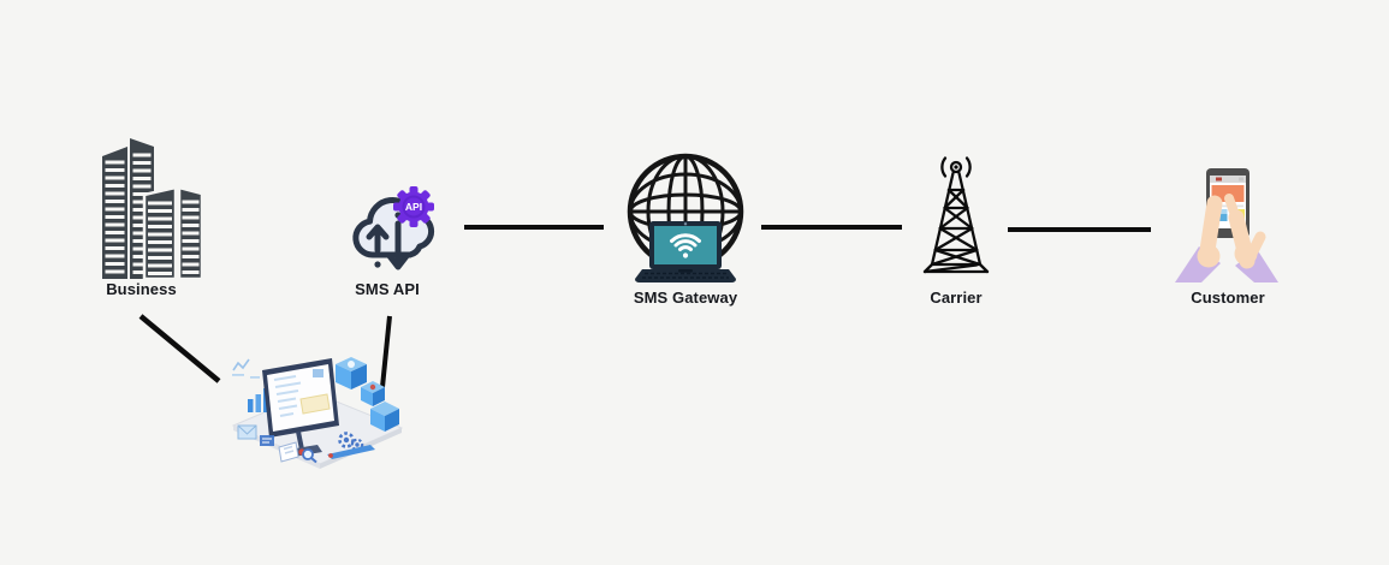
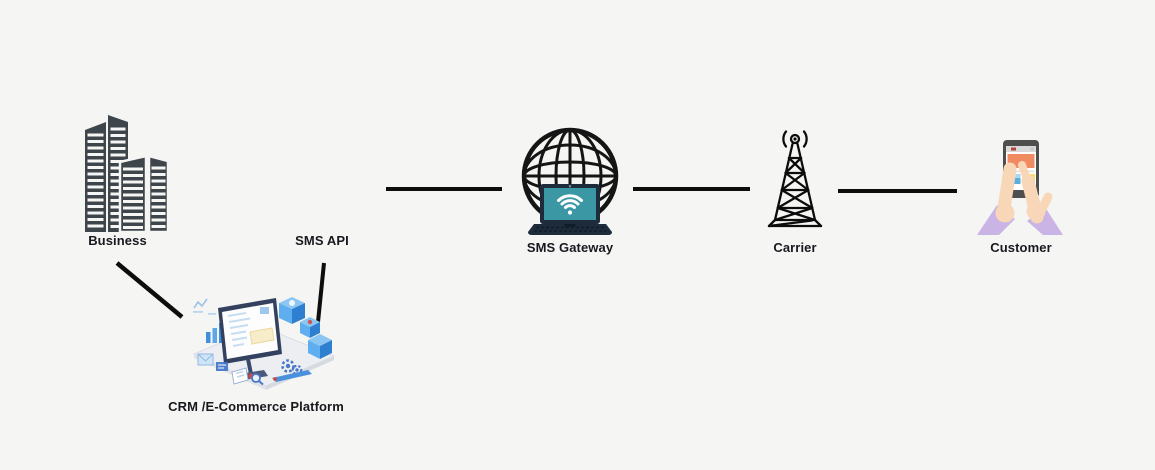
  Business
- API
  SMS API
  SMS Gateway
  Carrier
  Customer
+ CRM /E-Commerce Platform
